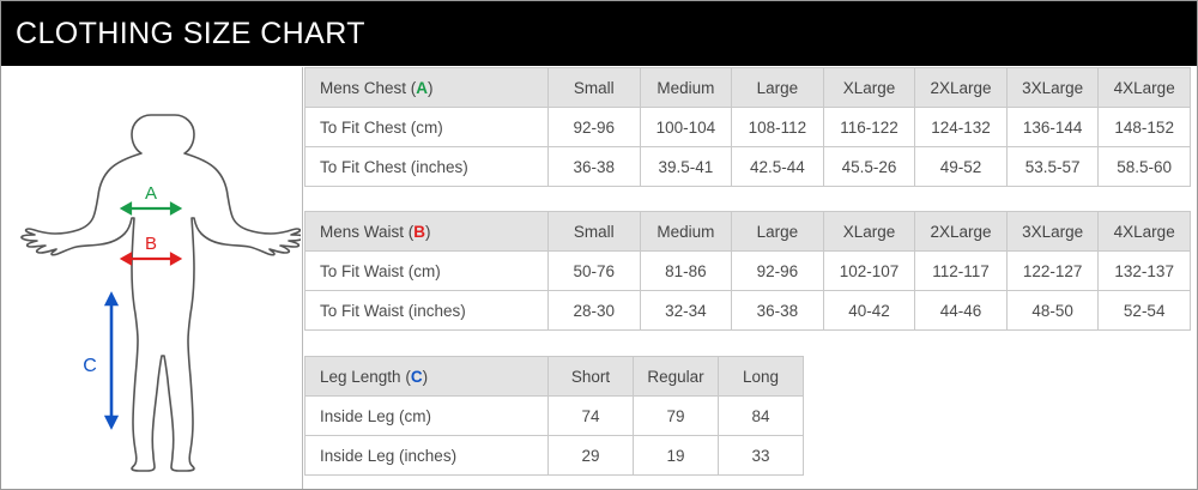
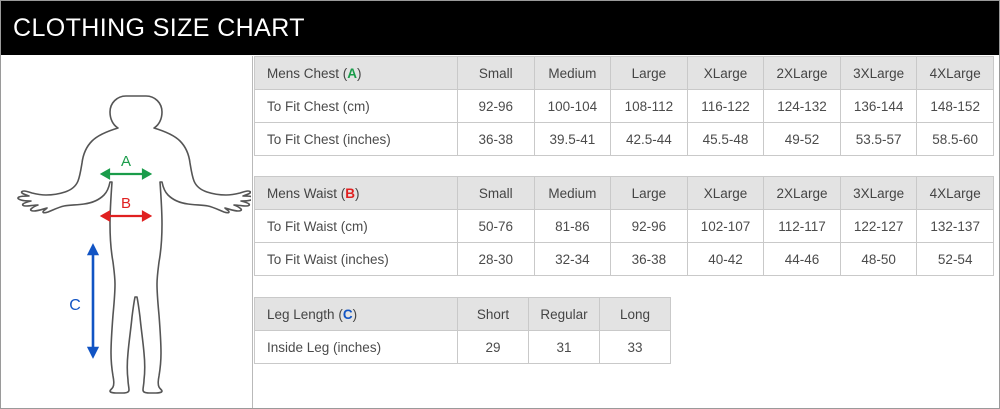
  CLOTHING SIZE CHART
  A
  B
  C
  Mens Chest (A)	Small	Medium	Large	XLarge	2XLarge	3XLarge	4XLarge
  To Fit Chest (cm)	92-96	100-104	108-112	116-122	124-132	136-144	148-152
- To Fit Chest (inches)	36-38	39.5-41	42.5-44	45.5-26	49-52	53.5-57	58.5-60
+ To Fit Chest (inches)	36-38	39.5-41	42.5-44	45.5-48	49-52	53.5-57	58.5-60
  Mens Waist (B)	Small	Medium	Large	XLarge	2XLarge	3XLarge	4XLarge
  To Fit Waist (cm)	50-76	81-86	92-96	102-107	112-117	122-127	132-137
  To Fit Waist (inches)	28-30	32-34	36-38	40-42	44-46	48-50	52-54
  Leg Length (C)	Short	Regular	Long
- Inside Leg (cm)	74	79	84
- Inside Leg (inches)	29	19	33
+ Inside Leg (inches)	29	31	33
